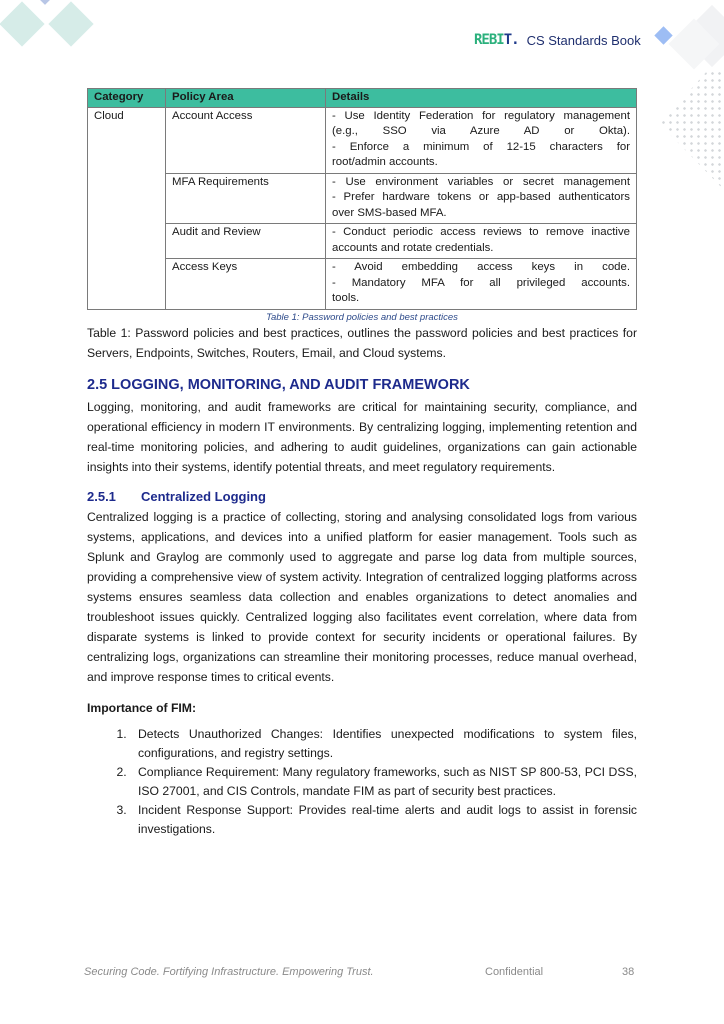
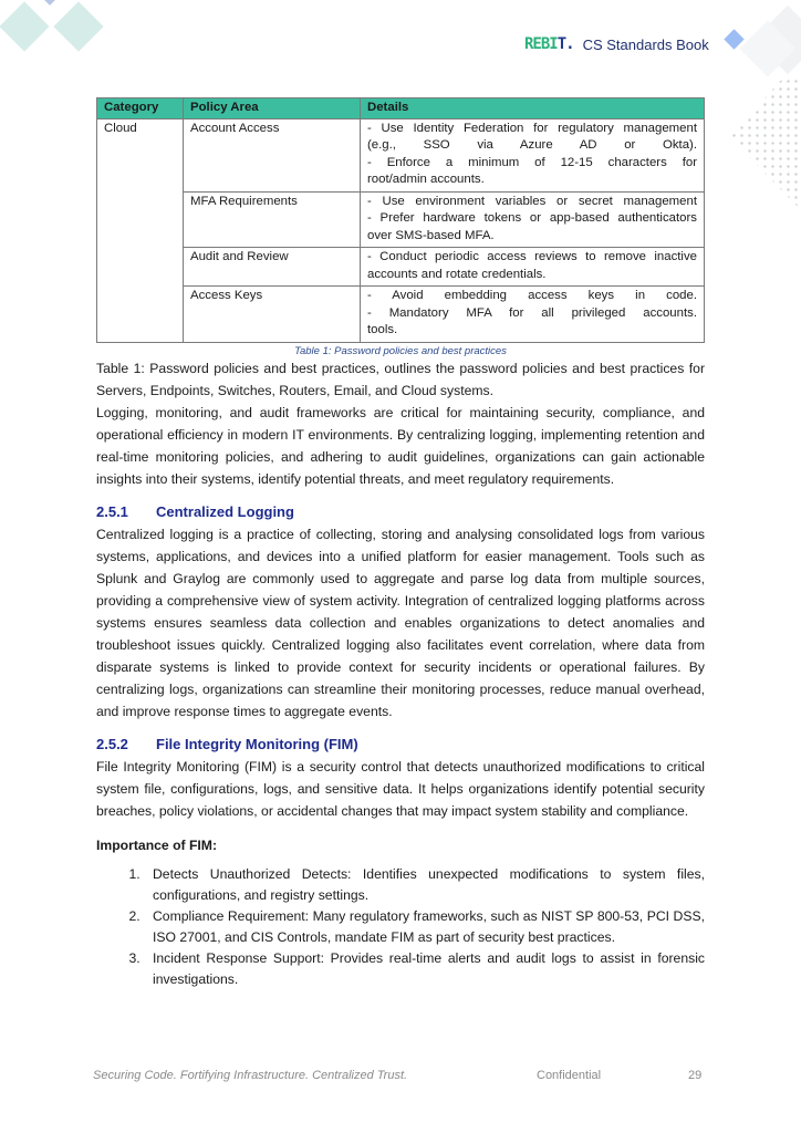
  REBIT.
  CS Standards Book
  Category	Policy Area	Details
  Cloud	Account Access	- Use Identity Federation for regulatory management (e.g., SSO via Azure AD or Okta). - Enforce a minimum of 12-15 characters for root/admin accounts.
  MFA Requirements	- Use environment variables or secret management - Prefer hardware tokens or app-based authenticators over SMS-based MFA.
  Audit and Review	- Conduct periodic access reviews to remove inactive accounts and rotate credentials.
  Access Keys	- Avoid embedding access keys in code. - Mandatory MFA for all privileged accounts. tools.
  Table 1: Password policies and best practices
  Table 1: Password policies and best practices, outlines the password policies and best practices for Servers, Endpoints, Switches, Routers, Email, and Cloud systems.
- 2.5 LOGGING, MONITORING, AND AUDIT FRAMEWORK
  Logging, monitoring, and audit frameworks are critical for maintaining security, compliance, and operational efficiency in modern IT environments. By centralizing logging, implementing retention and real-time monitoring policies, and adhering to audit guidelines, organizations can gain actionable insights into their systems, identify potential threats, and meet regulatory requirements.
  2.5.1
  Centralized Logging
- Centralized logging is a practice of collecting, storing and analysing consolidated logs from various systems, applications, and devices into a unified platform for easier management. Tools such as Splunk and Graylog are commonly used to aggregate and parse log data from multiple sources, providing a comprehensive view of system activity. Integration of centralized logging platforms across systems ensures seamless data collection and enables organizations to detect anomalies and troubleshoot issues quickly. Centralized logging also facilitates event correlation, where data from disparate systems is linked to provide context for security incidents or operational failures. By centralizing logs, organizations can streamline their monitoring processes, reduce manual overhead, and improve response times to critical events.
+ Centralized logging is a practice of collecting, storing and analysing consolidated logs from various systems, applications, and devices into a unified platform for easier management. Tools such as Splunk and Graylog are commonly used to aggregate and parse log data from multiple sources, providing a comprehensive view of system activity. Integration of centralized logging platforms across systems ensures seamless data collection and enables organizations to detect anomalies and troubleshoot issues quickly. Centralized logging also facilitates event correlation, where data from disparate systems is linked to provide context for security incidents or operational failures. By centralizing logs, organizations can streamline their monitoring processes, reduce manual overhead, and improve response times to aggregate events.
+ 2.5.2
+ File Integrity Monitoring (FIM)
+ File Integrity Monitoring (FIM) is a security control that detects unauthorized modifications to critical system file, configurations, logs, and sensitive data. It helps organizations identify potential security breaches, policy violations, or accidental changes that may impact system stability and compliance.
  Importance of FIM:
- Detects Unauthorized Changes: Identifies unexpected modifications to system files, configurations, and registry settings.
+ Detects Unauthorized Detects: Identifies unexpected modifications to system files, configurations, and registry settings.
  Compliance Requirement: Many regulatory frameworks, such as NIST SP 800-53, PCI DSS, ISO 27001, and CIS Controls, mandate FIM as part of security best practices.
  Incident Response Support: Provides real-time alerts and audit logs to assist in forensic investigations.
- Securing Code. Fortifying Infrastructure. Empowering Trust.
+ Securing Code. Fortifying Infrastructure. Centralized Trust.
  Confidential
- 38
+ 29
